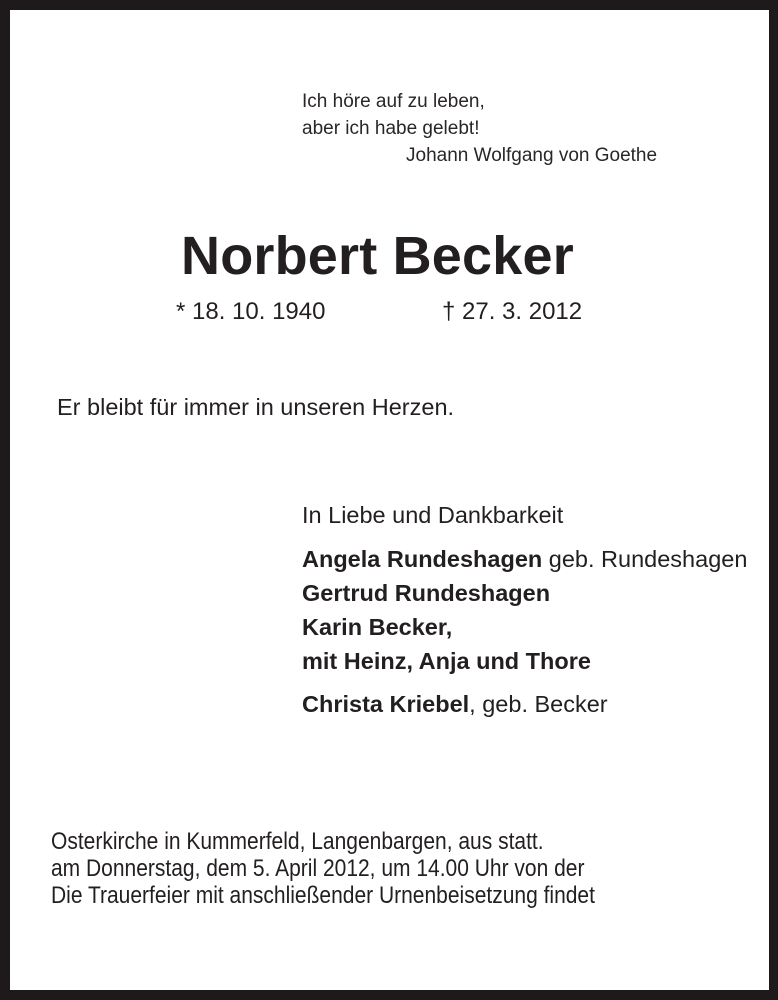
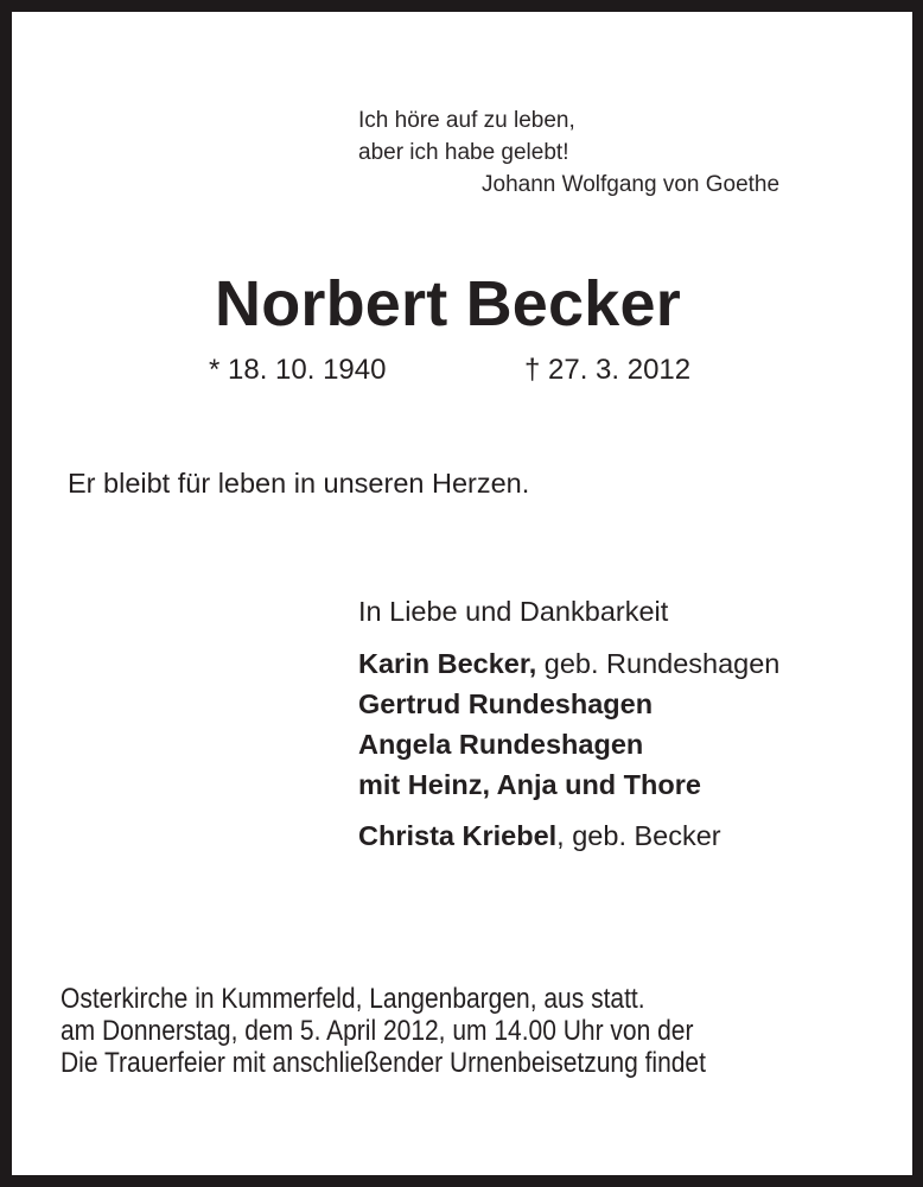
  Ich höre auf zu leben,
  aber ich habe gelebt!
  Johann Wolfgang von Goethe
  Norbert Becker
  * 18. 10. 1940
  † 27. 3. 2012
- Er bleibt für immer in unseren Herzen.
+ Er bleibt für leben in unseren Herzen.
  In Liebe und Dankbarkeit
- Angela Rundeshagen geb. Rundeshagen
+ Karin Becker, geb. Rundeshagen
  Gertrud Rundeshagen
- Karin Becker,
+ Angela Rundeshagen
  mit Heinz, Anja und Thore
  Christa Kriebel, geb. Becker
  Osterkirche in Kummerfeld, Langenbargen, aus statt.
  am Donnerstag, dem 5. April 2012, um 14.00 Uhr von der
  Die Trauerfeier mit anschließender Urnenbeisetzung findet
